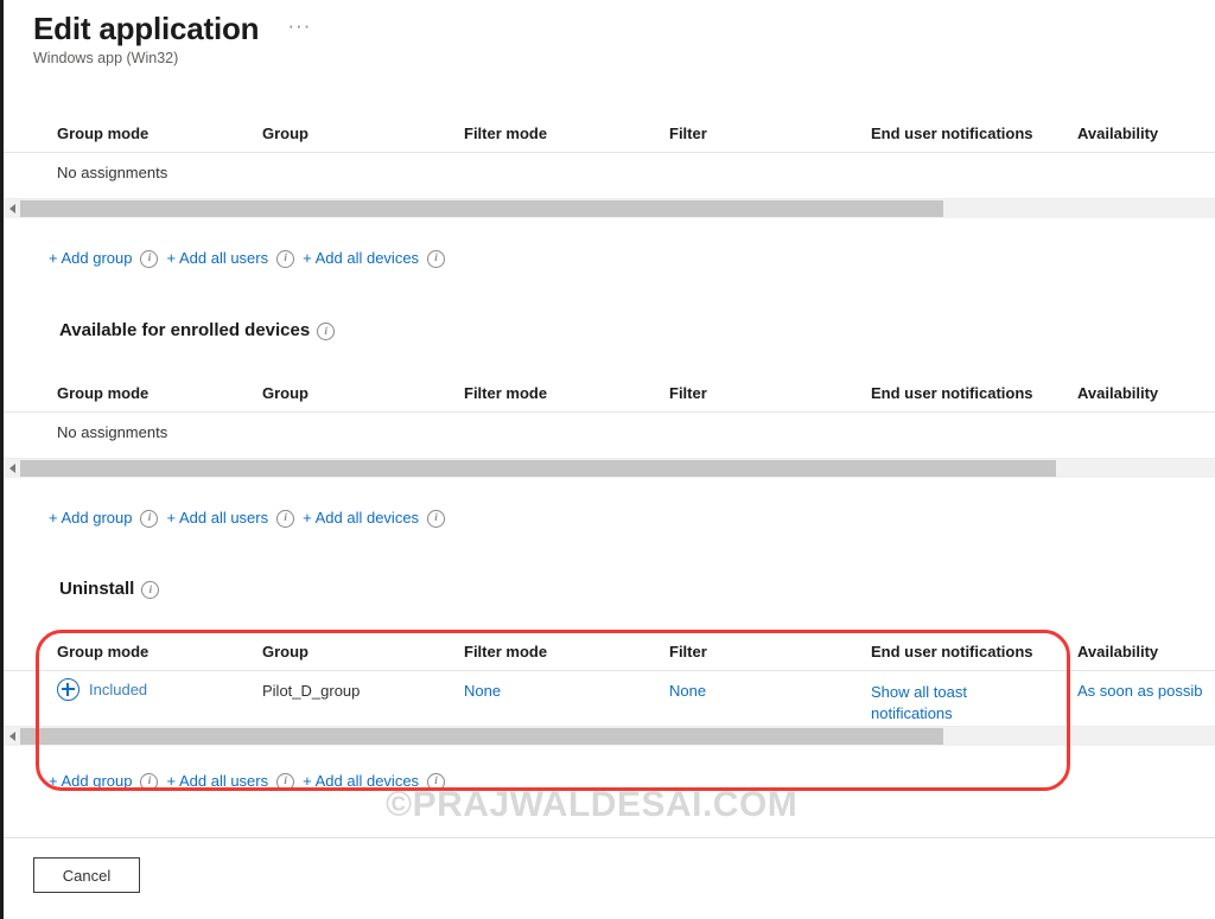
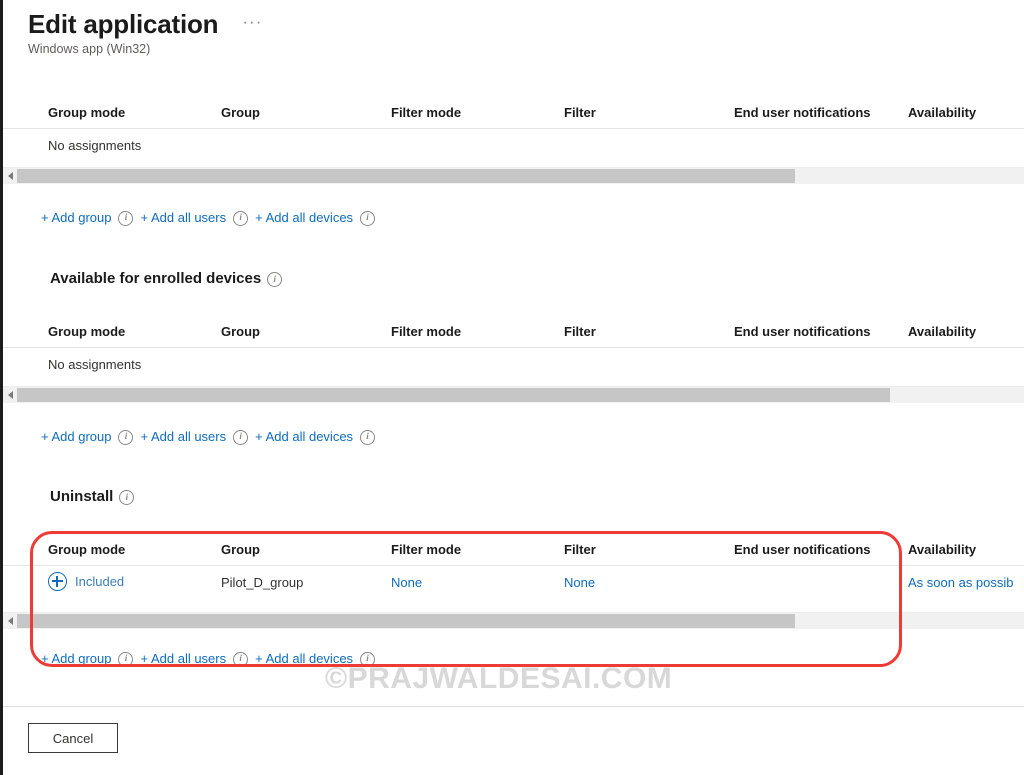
  Edit application
  ···
  Windows app (Win32)
  Group mode
  Group
  Filter mode
  Filter
  End user notifications
  Availability
  No assignments
  + Add group
  + Add all users
  + Add all devices
  Available for enrolled devices
  Group mode
  Group
  Filter mode
  Filter
  End user notifications
  Availability
  No assignments
  + Add group
  + Add all users
  + Add all devices
  Uninstall
  Group mode
  Group
  Filter mode
  Filter
  End user notifications
  Availability
  Included
  Pilot_D_group
  None
  None
- Show all toast notifications
  As soon as possib
  + Add group
  + Add all users
  + Add all devices
  ©PRAJWALDESAI.COM
  Cancel
